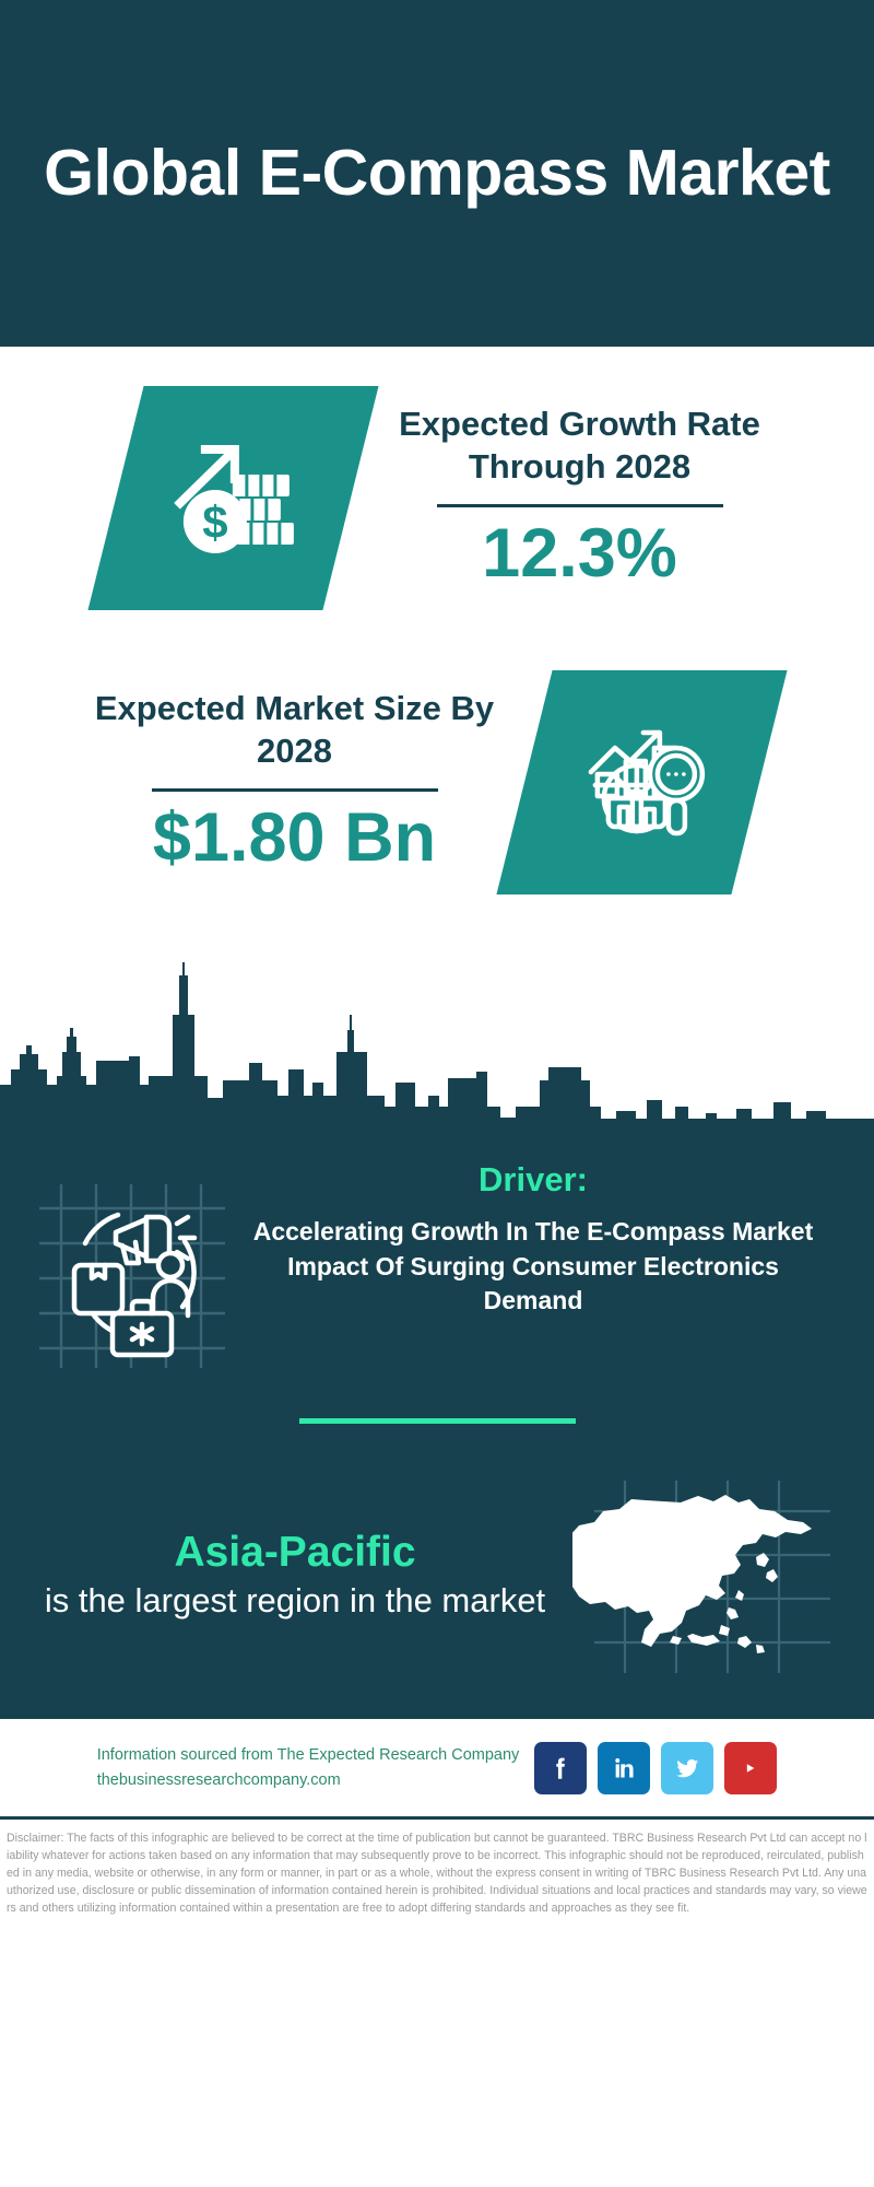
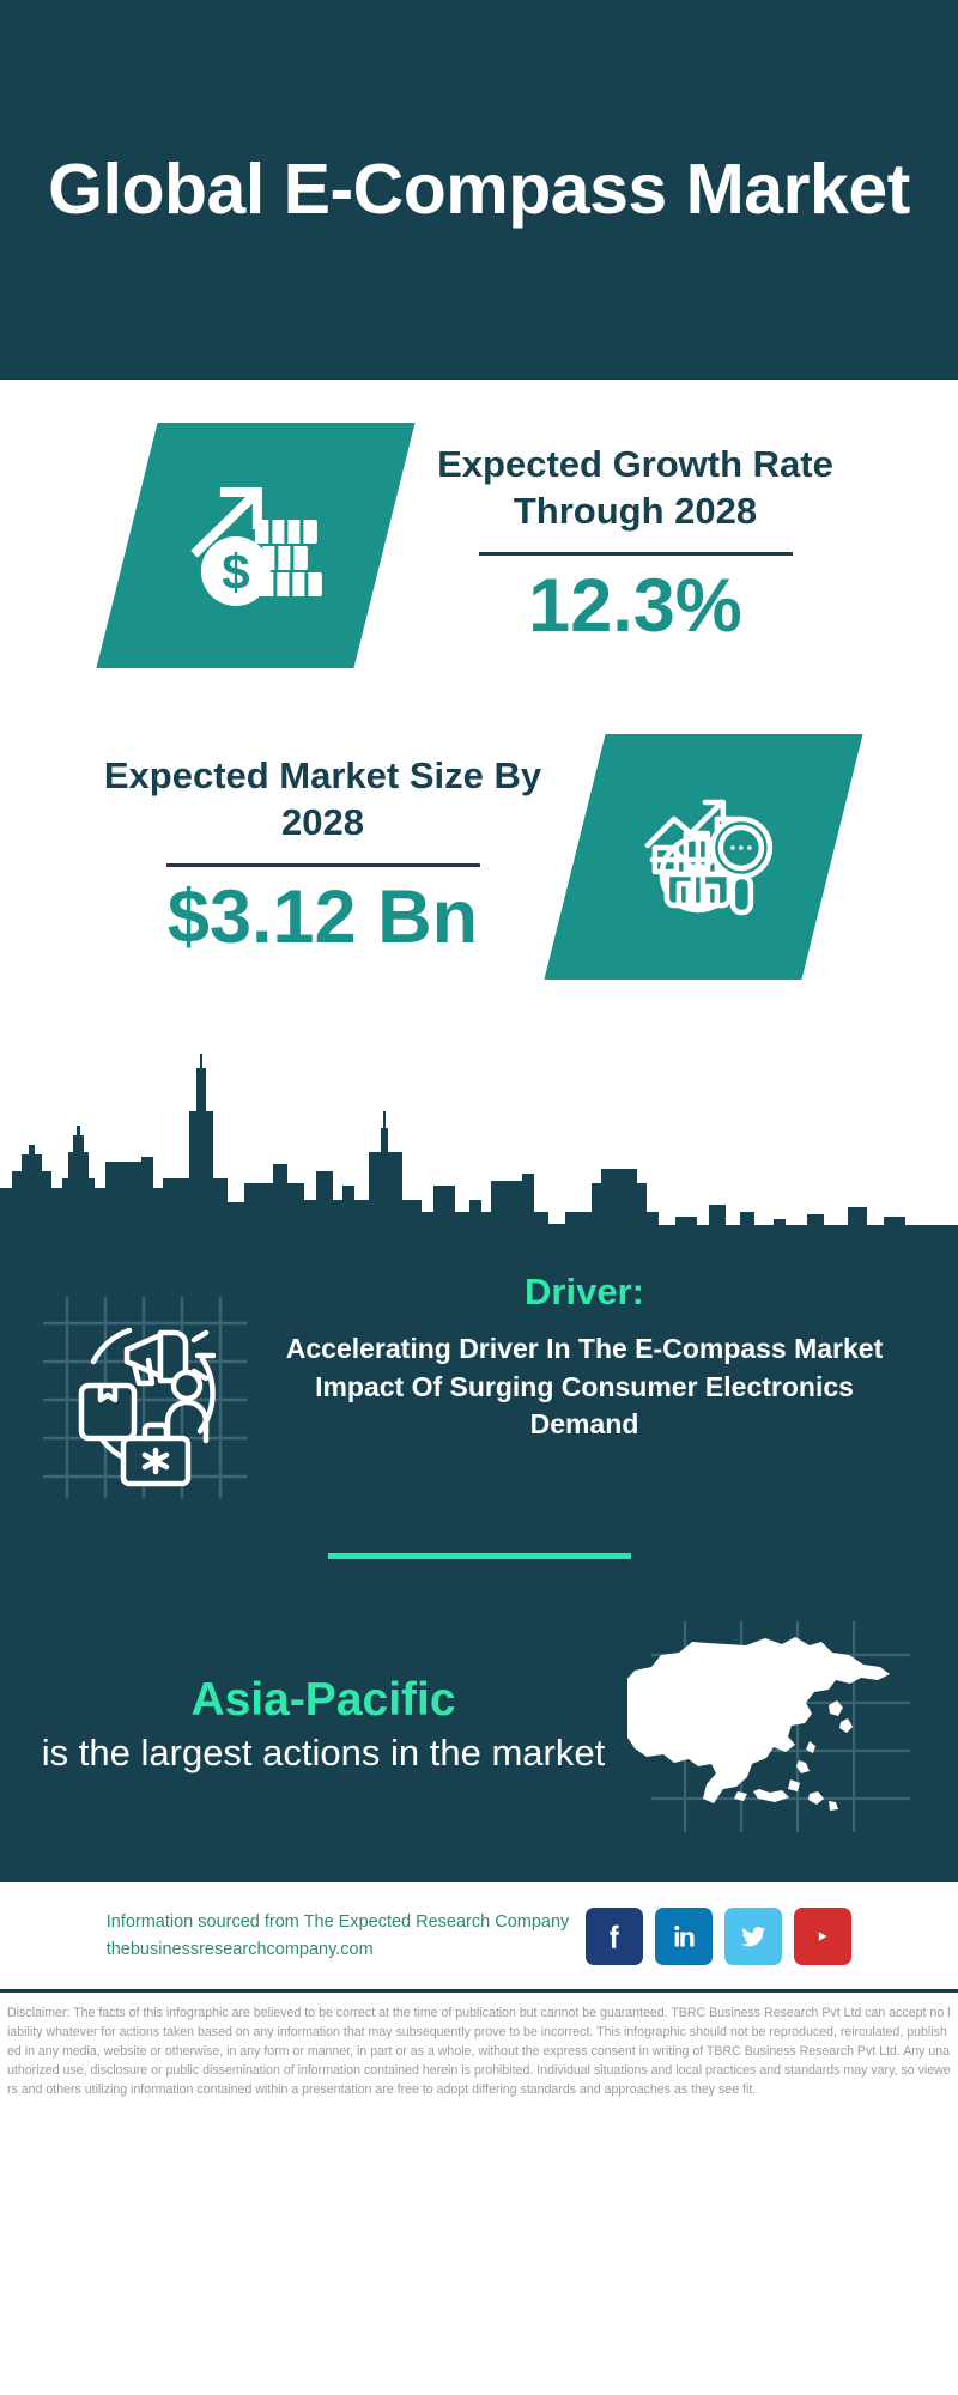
  Global E-Compass Market
  Expected Growth Rate Through 2028
  12.3%
  Expected Market Size By 2028
- $1.80 Bn
+ $3.12 Bn
  Driver:
- Accelerating Growth In The E-Compass Market Impact Of Surging Consumer Electronics Demand
+ Accelerating Driver In The E-Compass Market Impact Of Surging Consumer Electronics Demand
  Asia-Pacific
- is the largest region in the market
+ is the largest actions in the market
  Information sourced from The Expected Research Company
  thebusinessresearchcompany.com
  Disclaimer: The facts of this infographic are believed to be correct at the time of publication but cannot be guaranteed. TBRC Business Research Pvt Ltd can accept no liability whatever for actions taken based on any information that may subsequently prove to be incorrect. This infographic should not be reproduced, reirculated, published in any media, website or otherwise, in any form or manner, in part or as a whole, without the express consent in writing of TBRC Business Research Pvt Ltd. Any unauthorized use, disclosure or public dissemination of information contained herein is prohibited. Individual situations and local practices and standards may vary, so viewers and others utilizing information contained within a presentation are free to adopt differing standards and approaches as they see fit.
